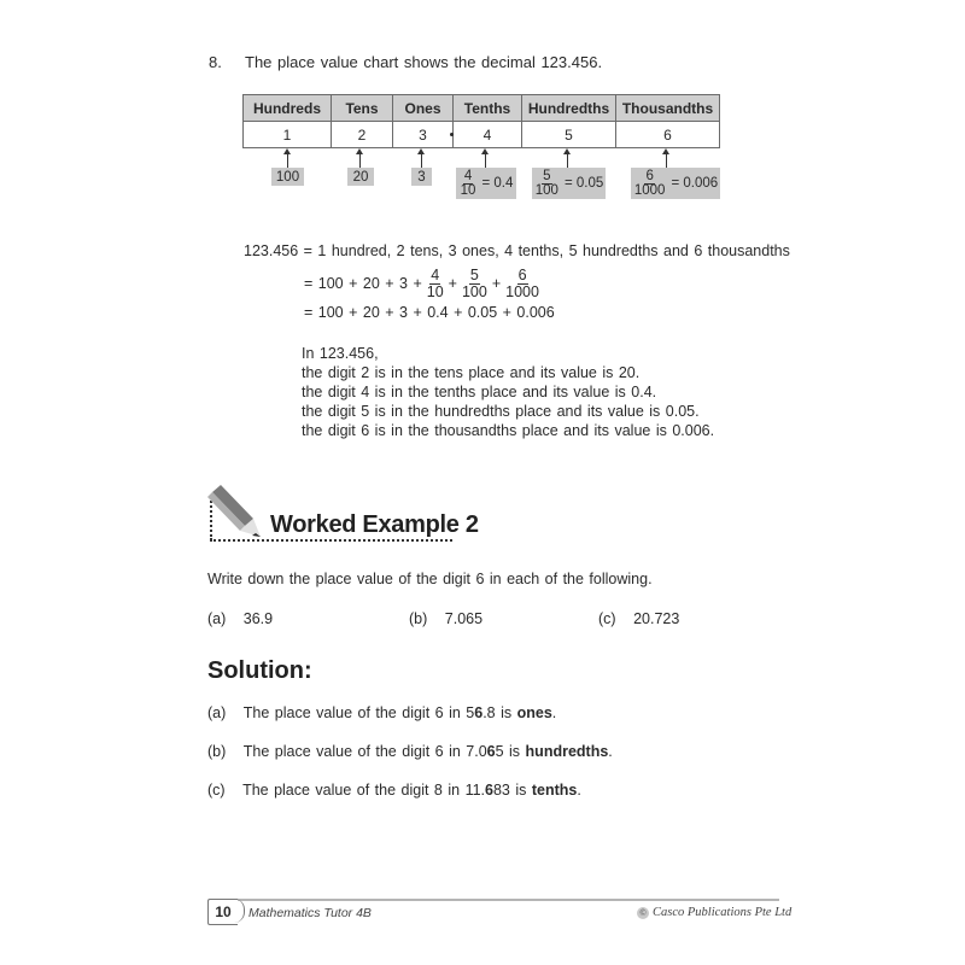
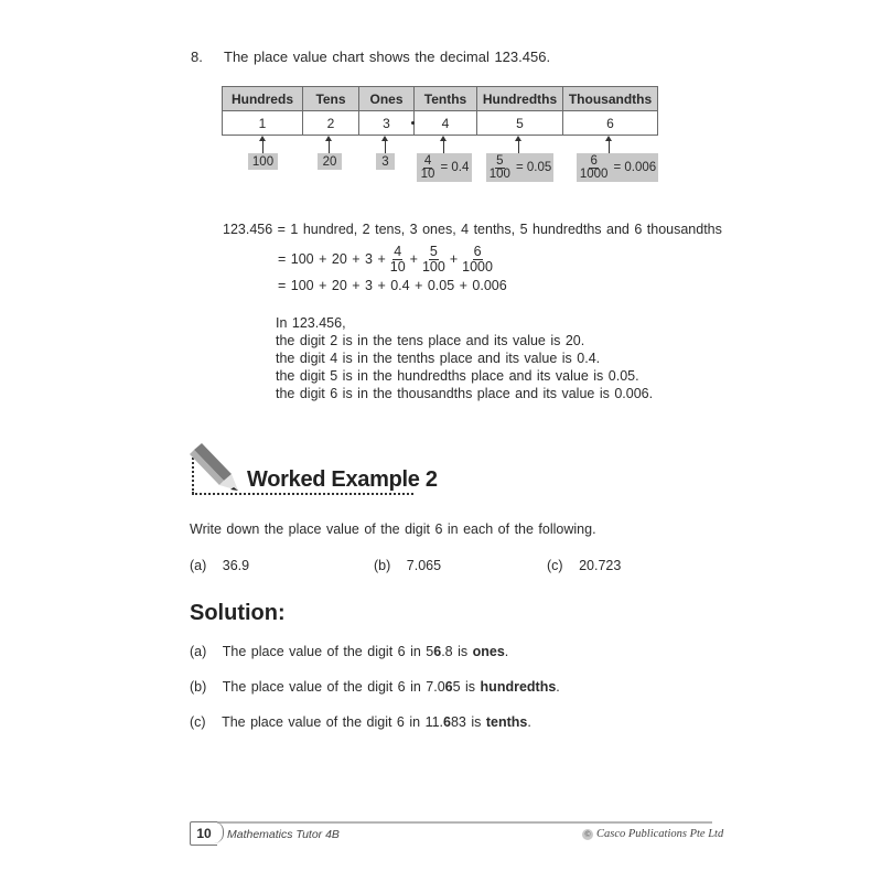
  8.
  The place value chart shows the decimal 123.456.
  Hundreds	Tens	Ones	Tenths	Hundredths	Thousandths
  1	2	3	4	5	6
  100
  20
  3
  4
  10
  = 0.4
  5
  100
  = 0.05
  6
  1000
  = 0.006
  123.456 = 1 hundred, 2 tens, 3 ones, 4 tenths, 5 hundredths and 6 thousandths
  = 100 + 20 + 3 +
  4
  10
  +
  5
  100
  +
  6
  1000
  = 100 + 20 + 3 + 0.4 + 0.05 + 0.006
  In 123.456,
  the digit 2 is in the tens place and its value is 20.
  the digit 4 is in the tenths place and its value is 0.4.
  the digit 5 is in the hundredths place and its value is 0.05.
  the digit 6 is in the thousandths place and its value is 0.006.
  Worked Example 2
  Write down the place value of the digit 6 in each of the following.
  (a) 36.9
  (b) 7.065
  (c) 20.723
  Solution:
  (a) The place value of the digit 6 in 56.8 is ones.
  (b) The place value of the digit 6 in 7.065 is hundredths.
- (c) The place value of the digit 8 in 11.683 is tenths.
+ (c) The place value of the digit 6 in 11.683 is tenths.
  10
  Mathematics Tutor 4B
  © Casco Publications Pte Ltd
